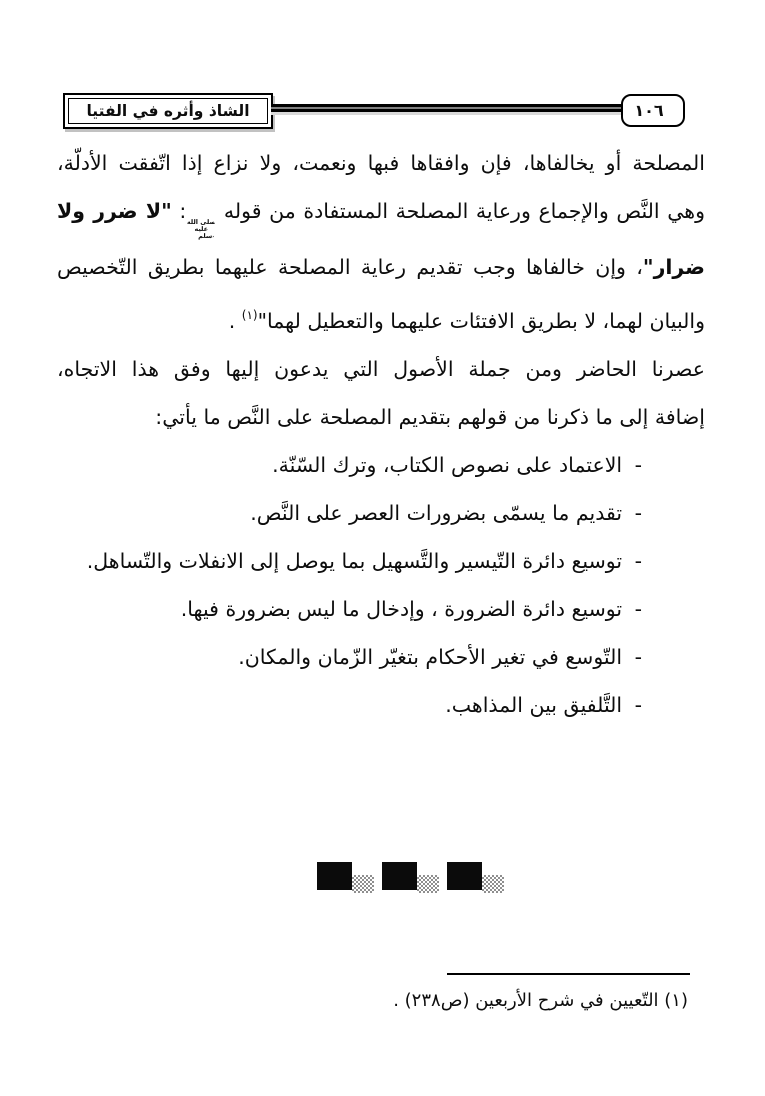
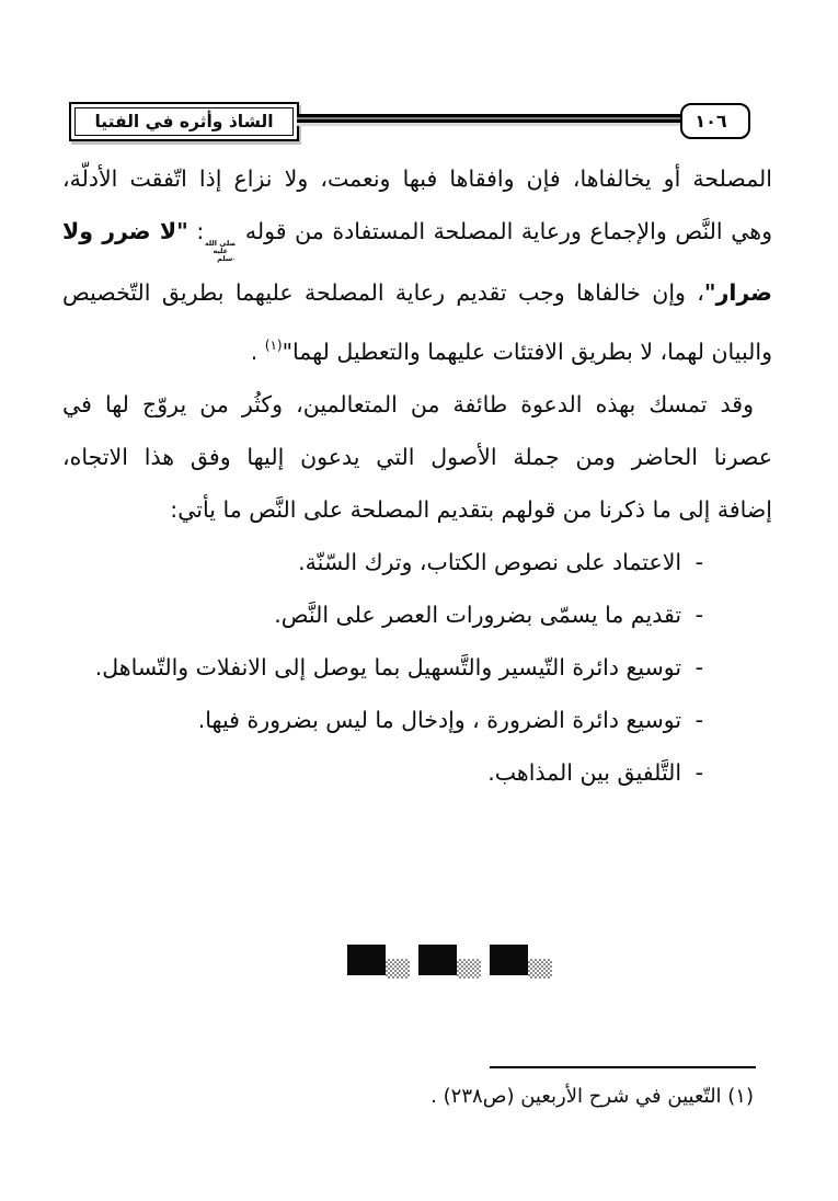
  الشاذ وأثره في الفتيا
  ١٠٦
  المصلحة أو يخالفاها، فإن وافقاها فبها ونعمت، ولا نزاع إذا اتّفقت الأدلّة،
  وهي النَّص والإجماع ورعاية المصلحة المستفادة من قوله صلى الله عليهسلم: "لا ضرر ولا
  ضرار"، وإن خالفاها وجب تقديم رعاية المصلحة عليهما بطريق التّخصيص
  والبيان لهما، لا بطريق الافتئات عليهما والتعطيل لهما"(١) .
+ وقد تمسك بهذه الدعوة طائفة من المتعالمين، وكثُر من يروّج لها في
  عصرنا الحاضر ومن جملة الأصول التي يدعون إليها وفق هذا الاتجاه،
  إضافة إلى ما ذكرنا من قولهم بتقديم المصلحة على النَّص ما يأتي:
  - الاعتماد على نصوص الكتاب، وترك السّنّة.
  - تقديم ما يسمّى بضرورات العصر على النَّص.
  - توسيع دائرة التّيسير والتَّسهيل بما يوصل إلى الانفلات والتّساهل.
  - توسيع دائرة الضرورة ، وإدخال ما ليس بضرورة فيها.
- - التّوسع في تغير الأحكام بتغيّر الزّمان والمكان.
  - التَّلفيق بين المذاهب.
  (١) التّعيين في شرح الأربعين (ص٢٣٨) .
